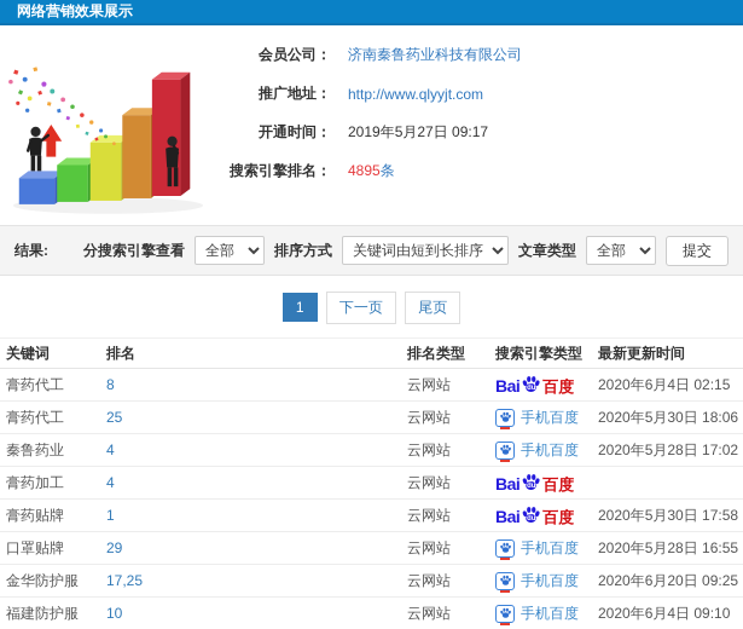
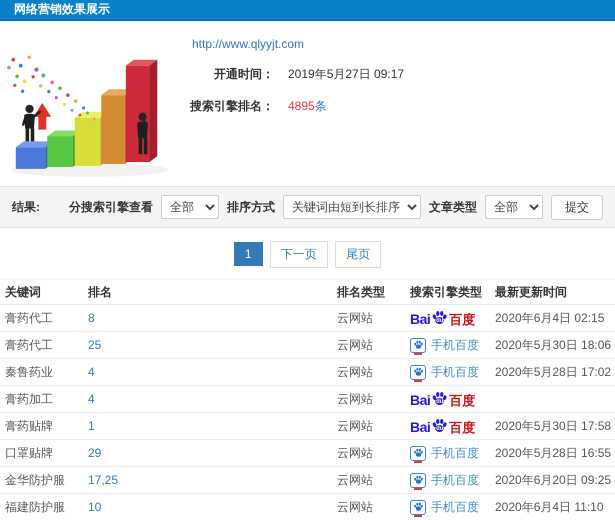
  网络营销效果展示
- 会员公司：
- 济南秦鲁药业科技有限公司
- 推广地址：
  http://www.qlyyjt.com
  开通时间：
  2019年5月27日 09:17
  搜索引擎排名：
  4895条
  结果:
  分搜索引擎查看
  全部
  排序方式
  关键词由短到长排序
  文章类型
  全部
  提交
  1 下一页 尾页
  关键词
  排名
  排名类型
  搜索引擎类型
  最新更新时间
  膏药代工
  8
  云网站
  Bai
  百度
  2020年6月4日 02:15
  膏药代工
  25
  云网站
  手机百度
  2020年5月30日 18:06
  秦鲁药业
  4
  云网站
  手机百度
  2020年5月28日 17:02
  膏药加工
  4
  云网站
  Bai
  百度
  膏药贴牌
  1
  云网站
  Bai
  百度
  2020年5月30日 17:58
  口罩贴牌
  29
  云网站
  手机百度
  2020年5月28日 16:55
  金华防护服
  17,25
  云网站
  手机百度
  2020年6月20日 09:25
  福建防护服
  10
  云网站
  手机百度
- 2020年6月4日 09:10
+ 2020年6月4日 11:10
